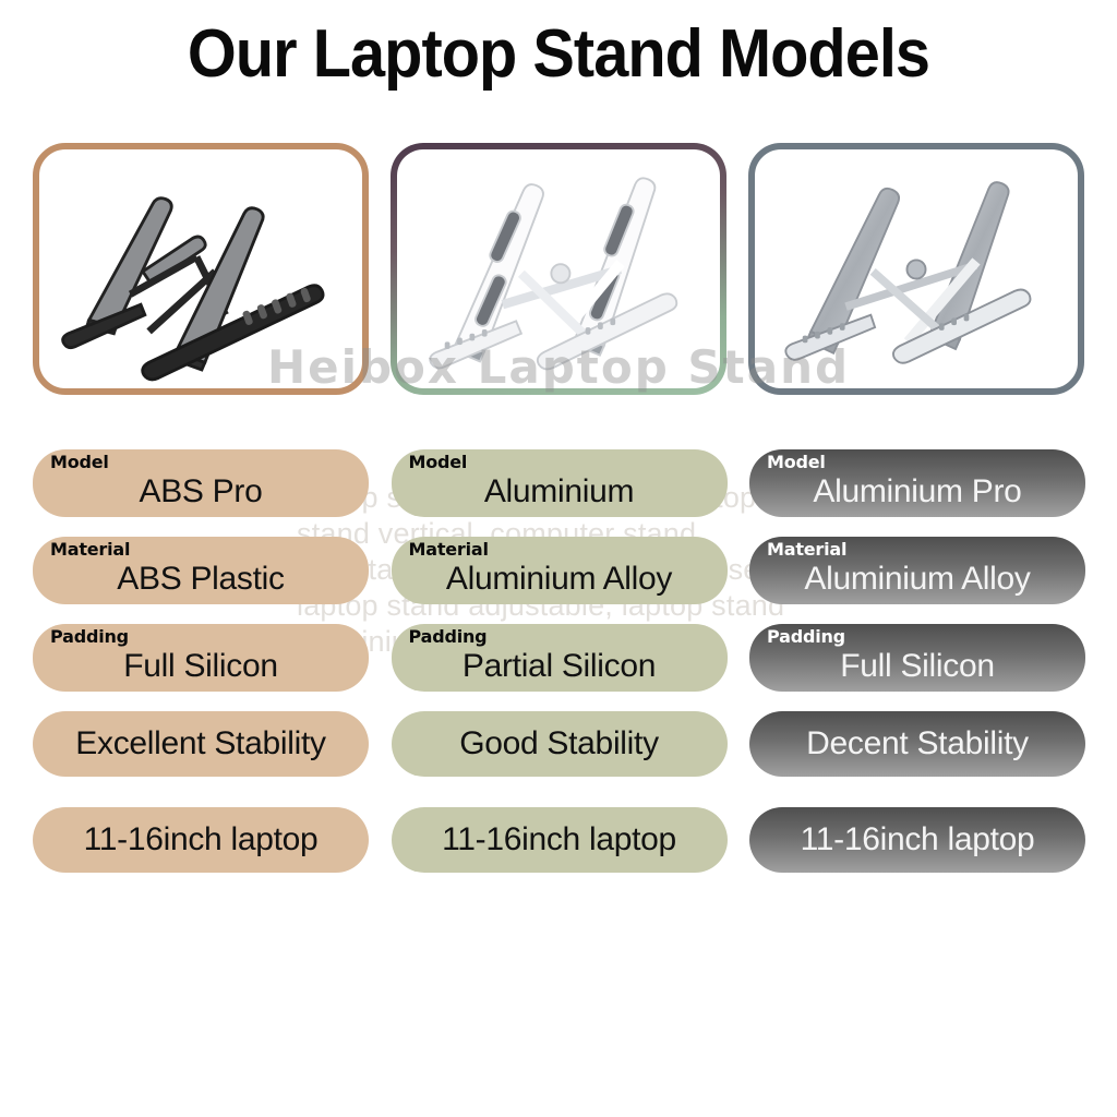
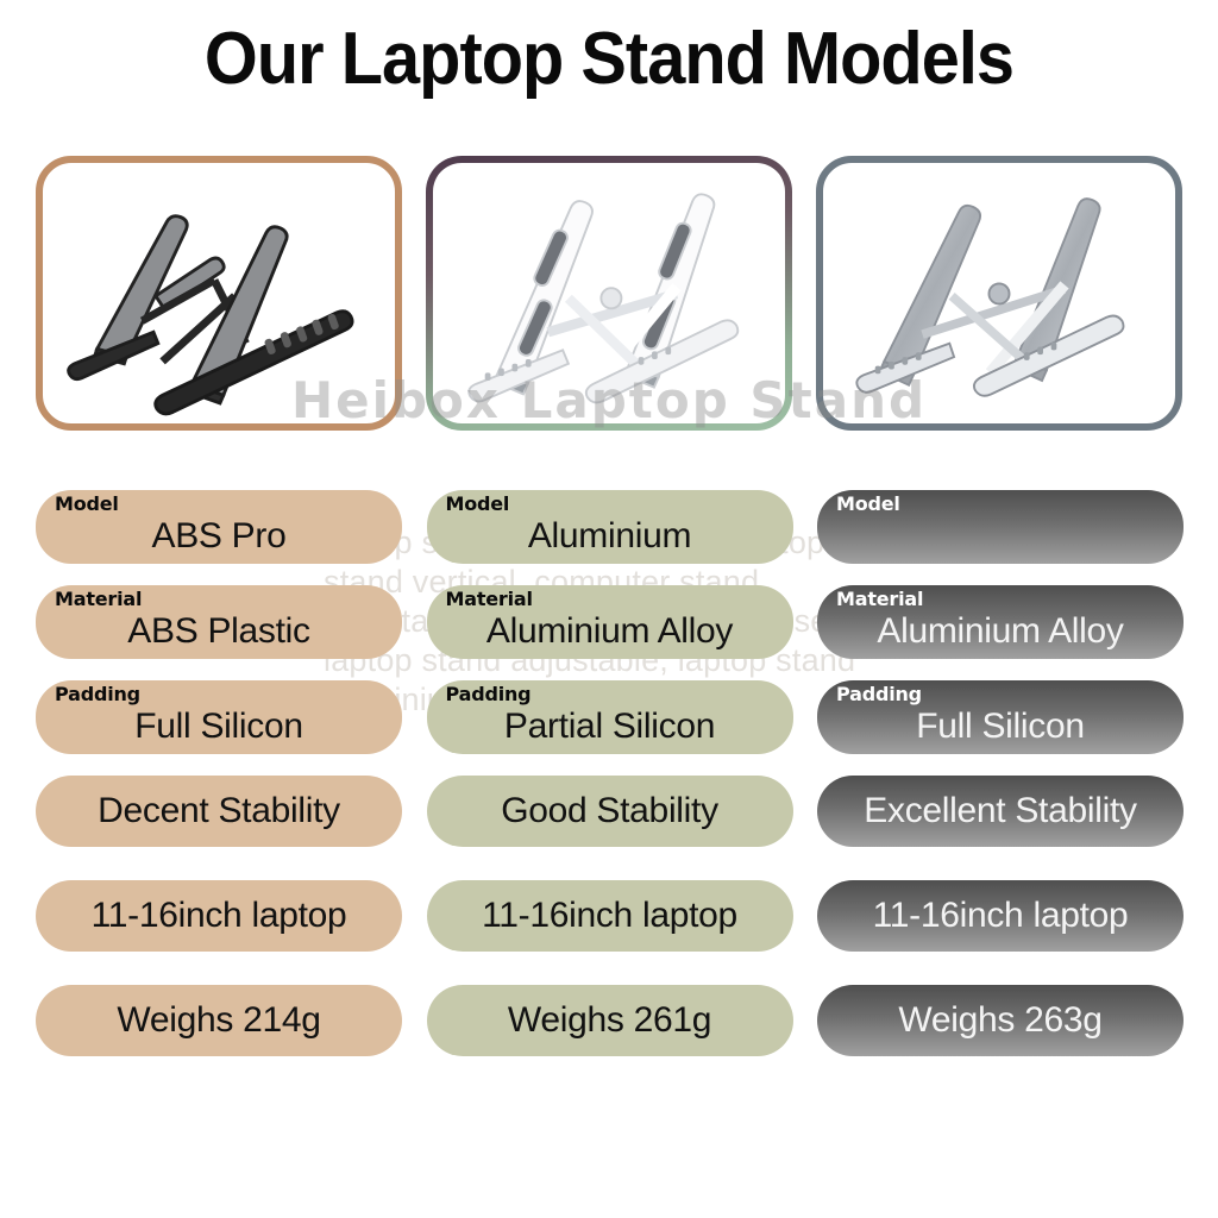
  Our Laptop Stand Models
  Heibox Laptop Stand
  Model
  ABS Pro
  Model
  Aluminium
  Model
- Aluminium Pro
  Material
  ABS Plastic
  Material
  Aluminium Alloy
  Material
  Aluminium Alloy
  Padding
  Full Silicon
  Padding
  Partial Silicon
  Padding
  Full Silicon
- Excellent Stability
+ Decent Stability
  Good Stability
- Decent Stability
+ Excellent Stability
  11-16inch laptop
  11-16inch laptop
  11-16inch laptop
+ Weighs 214g
+ Weighs 261g
+ Weighs 263g
